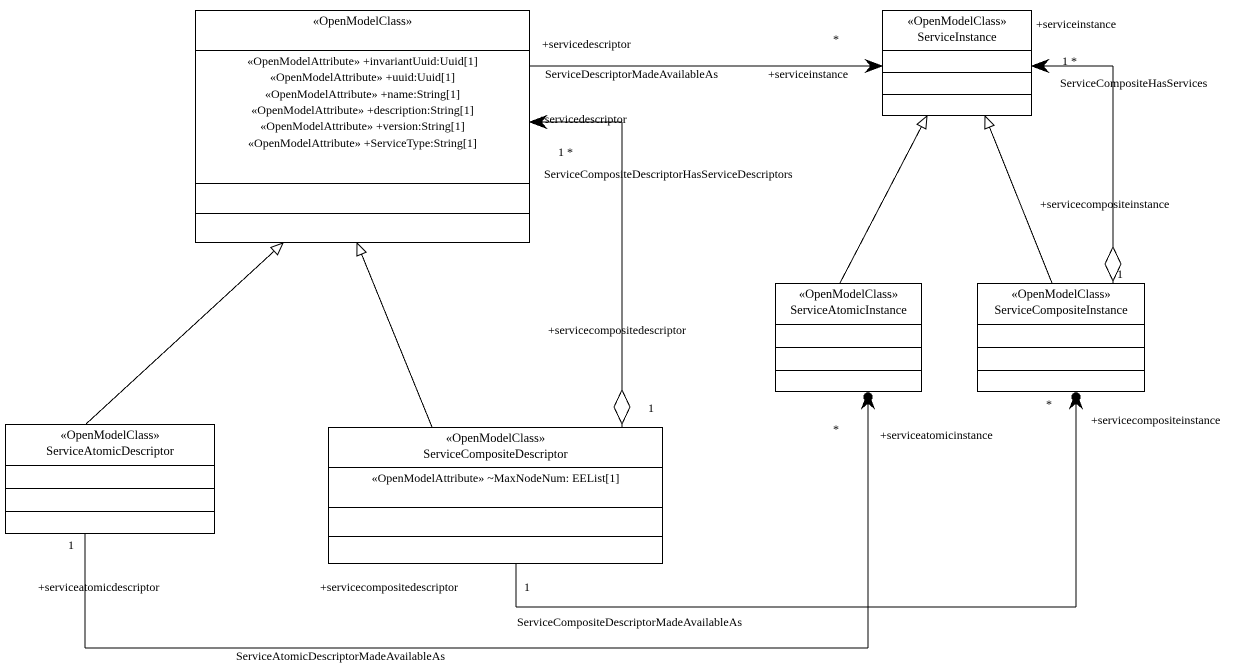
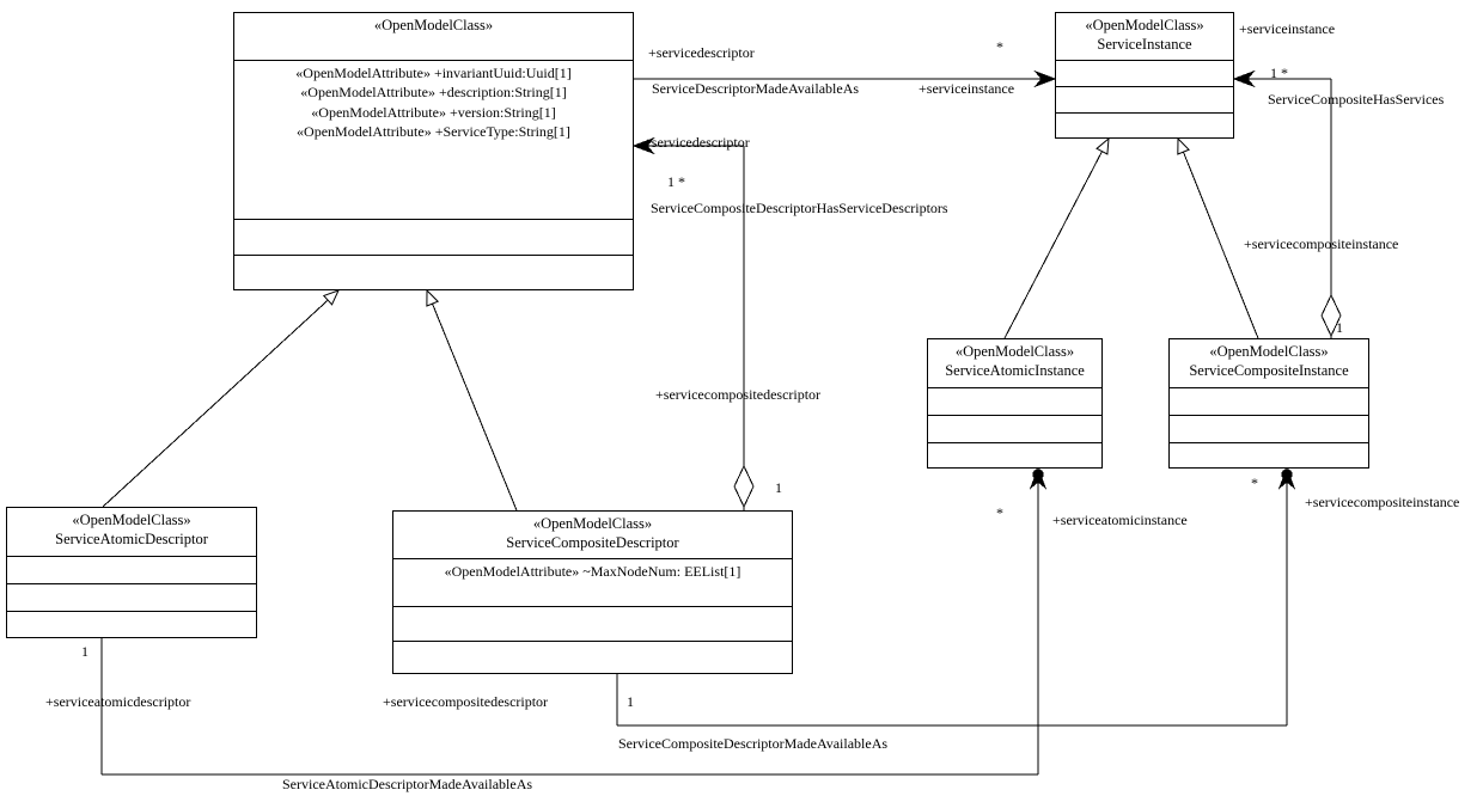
  «OpenModelClass»
  «OpenModelAttribute» +invariantUuid:Uuid[1]
- «OpenModelAttribute» +uuid:Uuid[1]
- «OpenModelAttribute» +name:String[1]
  «OpenModelAttribute» +description:String[1]
  «OpenModelAttribute» +version:String[1]
  «OpenModelAttribute» +ServiceType:String[1]
  «OpenModelClass»
  ServiceInstance
  «OpenModelClass»
  ServiceAtomicDescriptor
  «OpenModelClass»
  ServiceCompositeDescriptor
  «OpenModelAttribute» ~MaxNodeNum: EEList[1]
  «OpenModelClass»
  ServiceAtomicInstance
  «OpenModelClass»
  ServiceCompositeInstance
  +servicedescriptor
  +serviceinstance
  +serviceinstance
  +servicedescriptor
  +servicecompositedescriptor
  +servicecompositeinstance
  +serviceatomicinstance
  +servicecompositeinstance
  +serviceatomicdescriptor
  +servicecompositedescriptor
  ServiceDescriptorMadeAvailableAs
  ServiceCompositeDescriptorHasServiceDescriptors
  ServiceCompositeHasServices
  ServiceAtomicDescriptorMadeAvailableAs
  ServiceCompositeDescriptorMadeAvailableAs
  *
  1 *
  1 *
  1
  1
  1
  1
  *
  *
